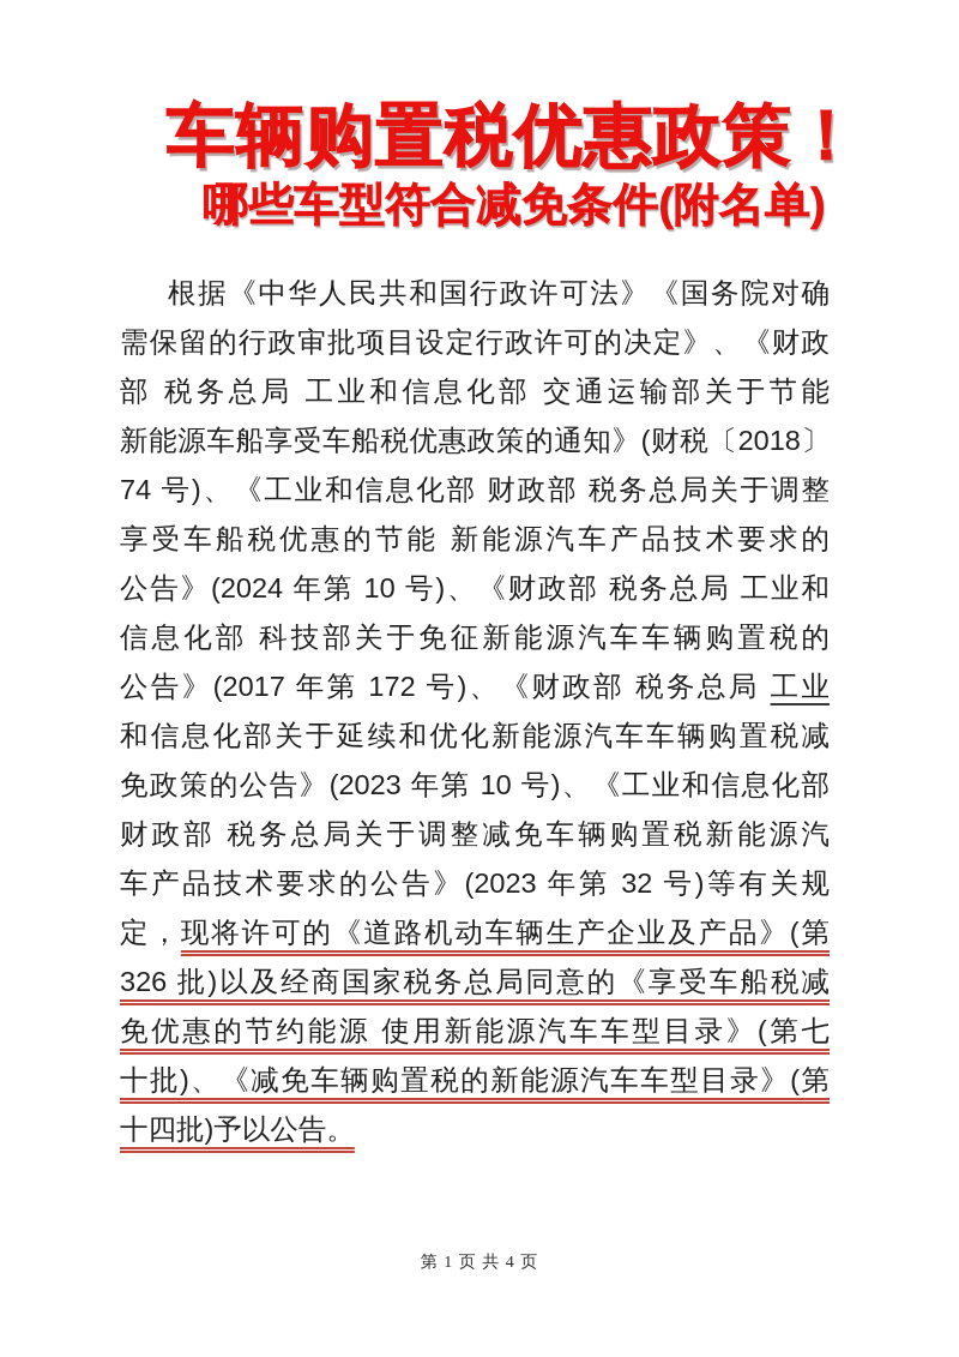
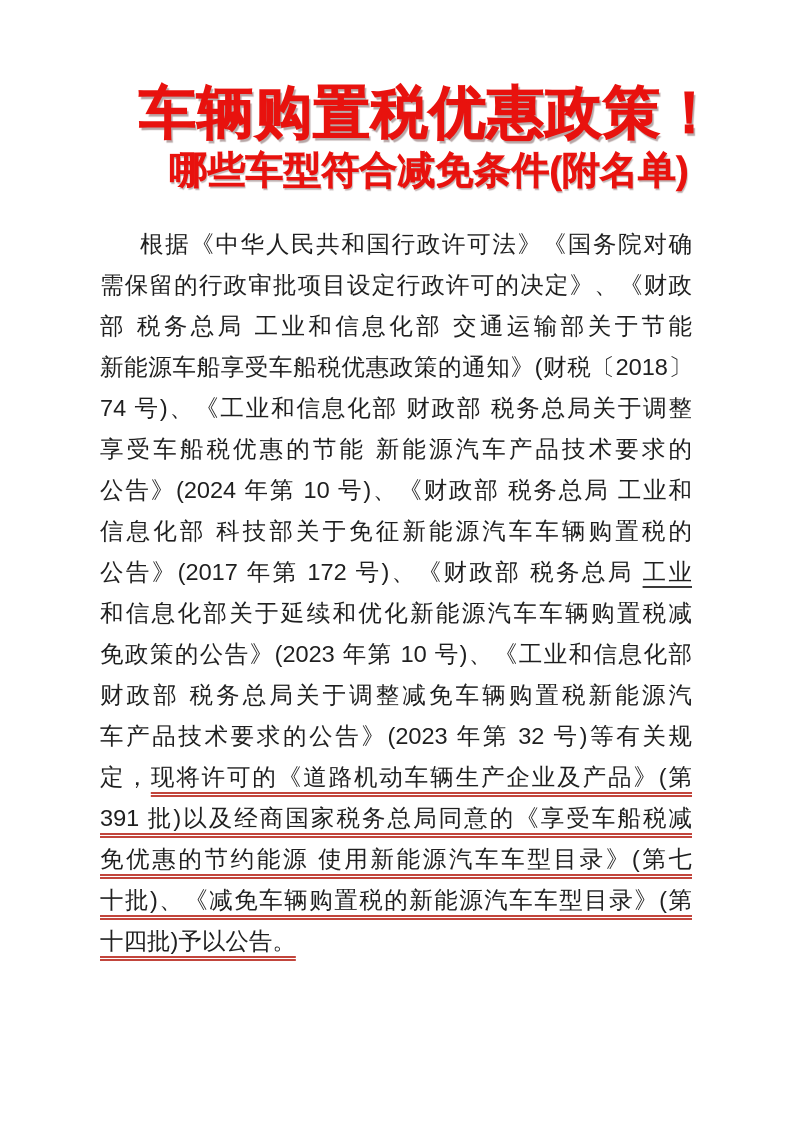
  车辆购置税优惠政策！
  哪些车型符合减免条件(附名单)
  根据《中华人民共和国行政许可法》《国务院对确
  需保留的行政审批项目设定行政许可的决定》、《财政
  部 税务总局 工业和信息化部 交通运输部关于节能
  新能源车船享受车船税优惠政策的通知》(财税〔2018〕
  74 号)、《工业和信息化部 财政部 税务总局关于调整
  享受车船税优惠的节能 新能源汽车产品技术要求的
  公告》(2024 年第 10 号)、《财政部 税务总局 工业和
  信息化部 科技部关于免征新能源汽车车辆购置税的
  公告》(2017 年第 172 号)、《财政部 税务总局 工业
  和信息化部关于延续和优化新能源汽车车辆购置税减
  免政策的公告》(2023 年第 10 号)、《工业和信息化部
  财政部 税务总局关于调整减免车辆购置税新能源汽
  车产品技术要求的公告》(2023 年第 32 号)等有关规
  定，现将许可的《道路机动车辆生产企业及产品》(第
- 326 批)以及经商国家税务总局同意的《享受车船税减
+ 391 批)以及经商国家税务总局同意的《享受车船税减
  免优惠的节约能源 使用新能源汽车车型目录》(第七
  十批)、《减免车辆购置税的新能源汽车车型目录》(第
  十四批)予以公告。
- 第 1 页 共 4 页
